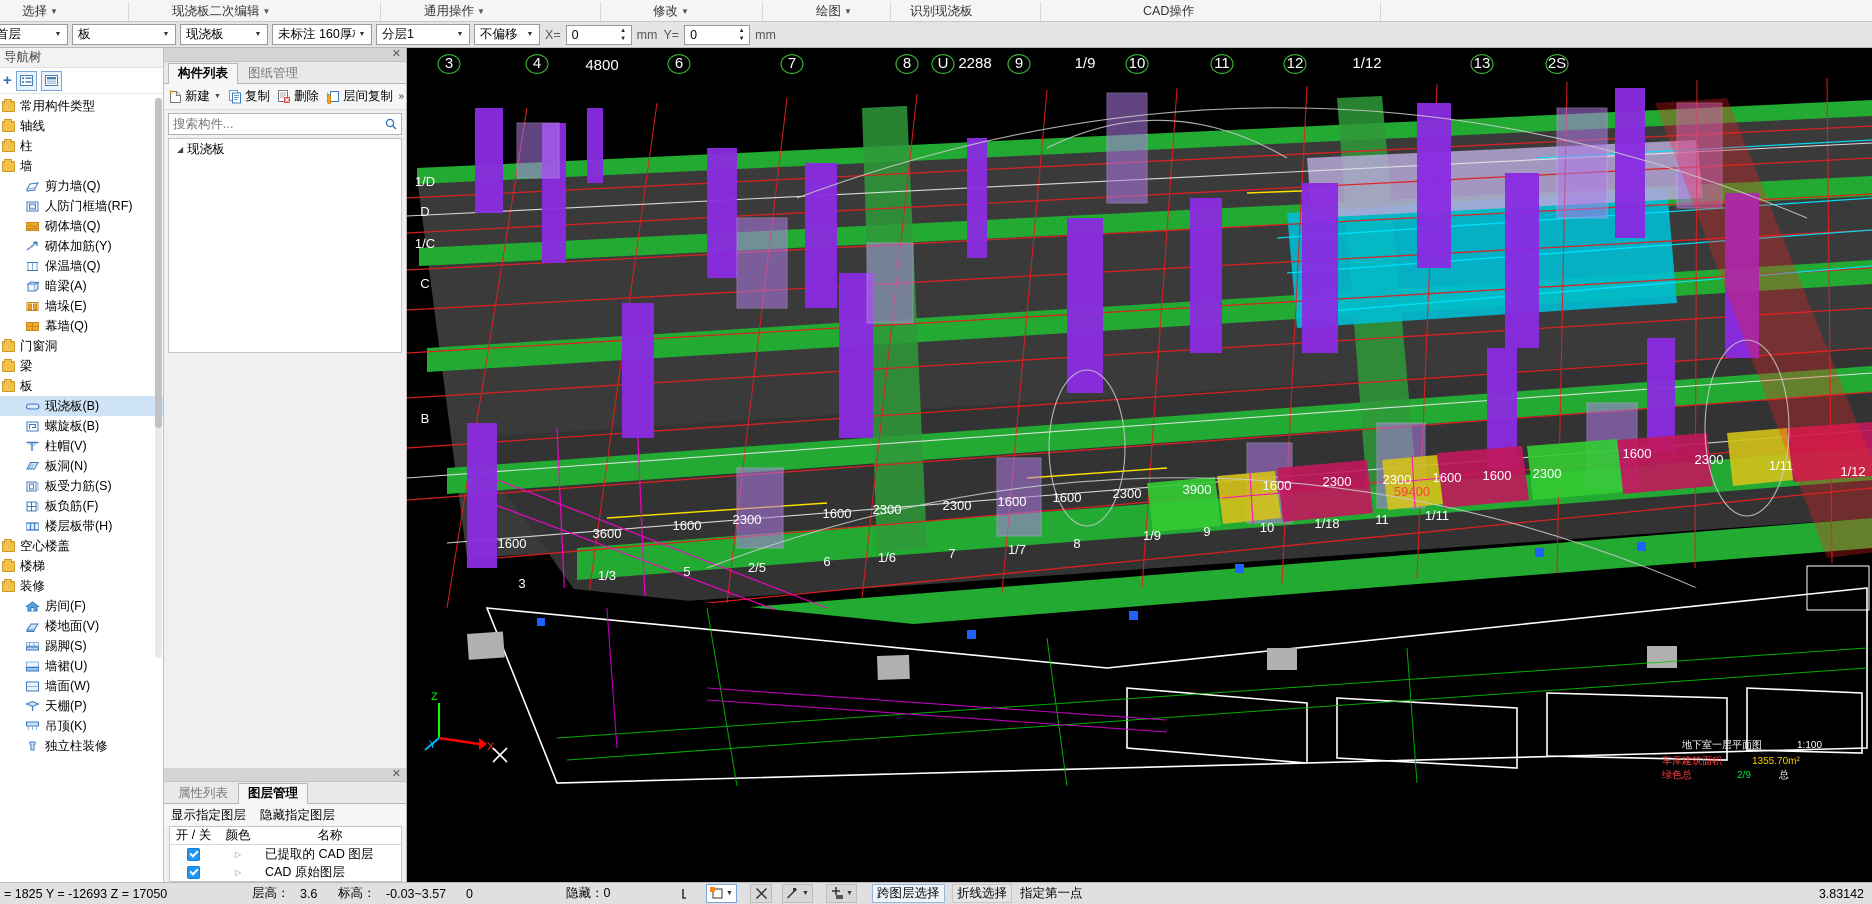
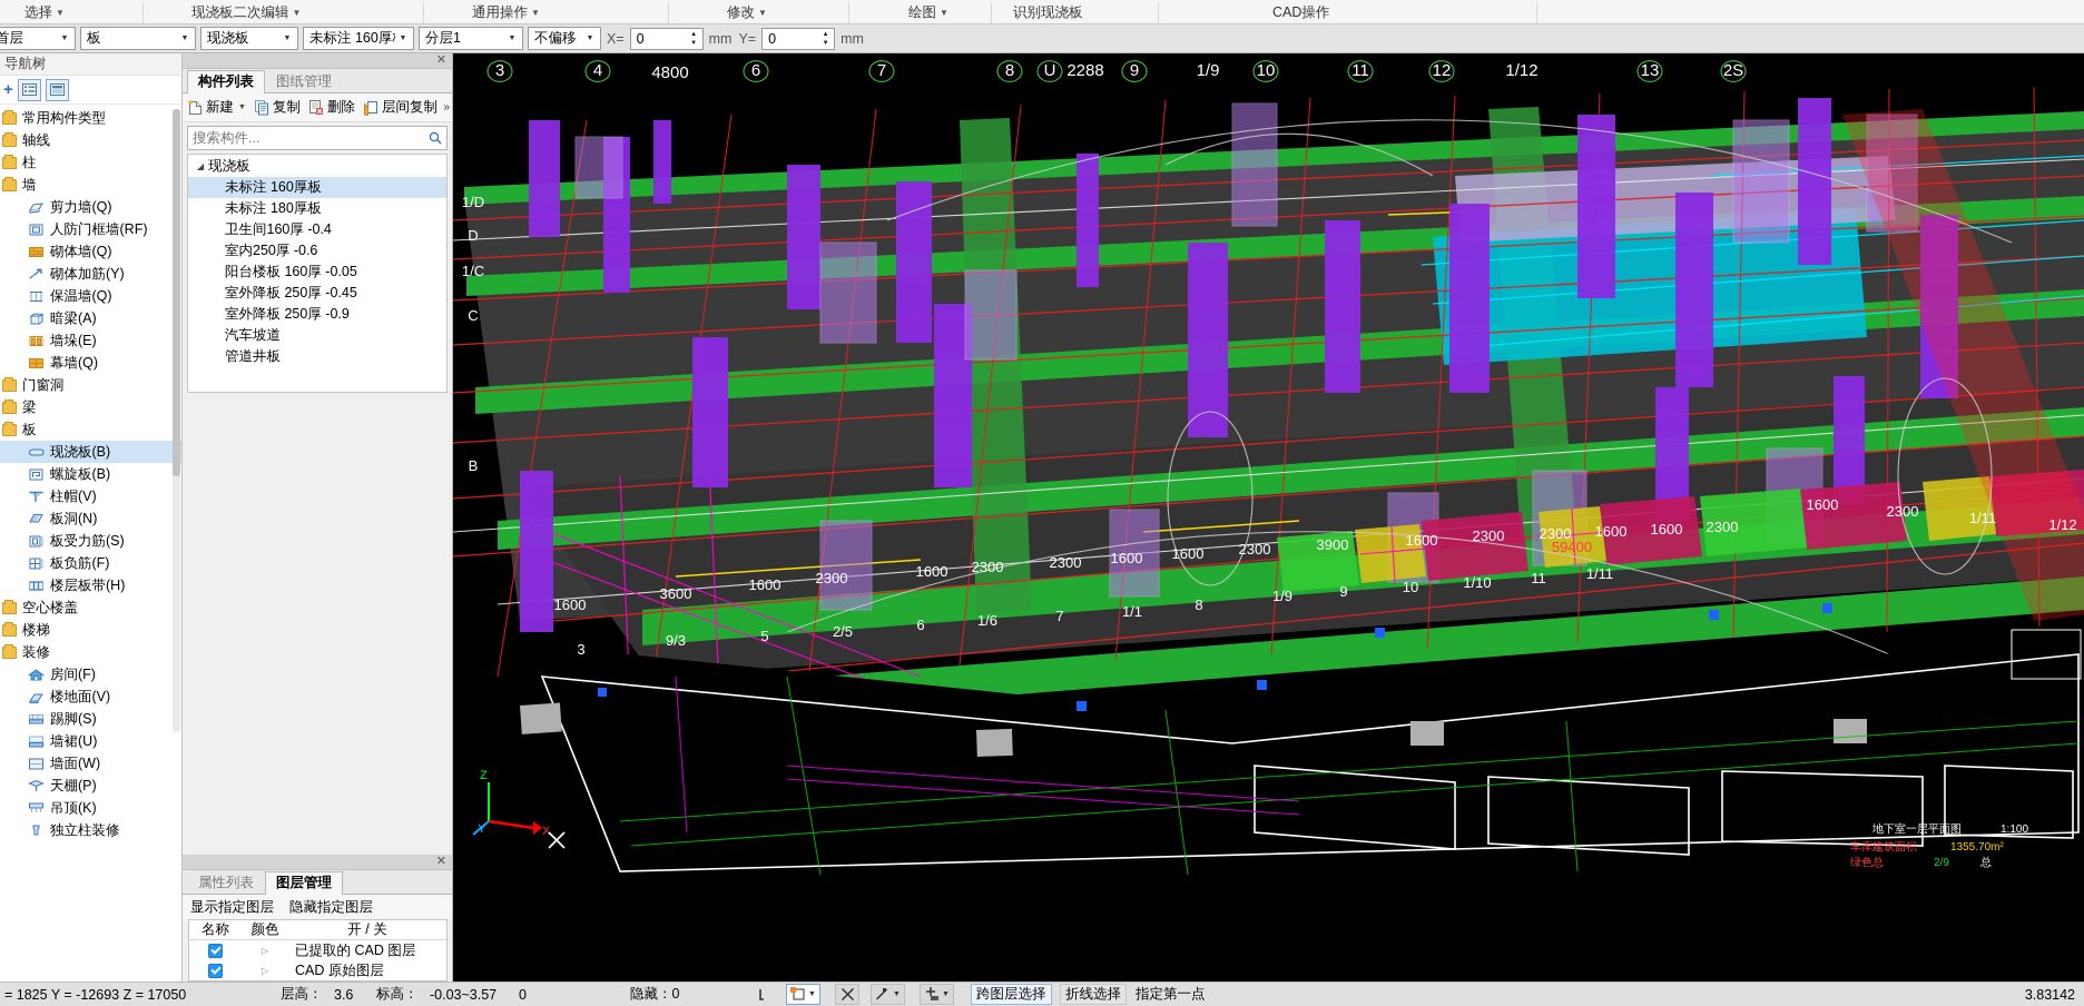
  选择
  ▼
  现浇板二次编辑
  ▼
  通用操作
  ▼
  修改
  ▼
  绘图
  ▼
  识别现浇板
  CAD操作
  首层
  板
  现浇板
  未标注 160厚
  分层1
  不偏移
  X=
  0
  mm
  Y=
  0
  mm
  导航树
  +
  常用构件类型
  轴线
  柱
  墙
  剪力墙(Q)
  人防门框墙(RF)
  砌体墙(Q)
  砌体加筋(Y)
  保温墙(Q)
  暗梁(A)
  墙垛(E)
  幕墙(Q)
  门窗洞
  梁
  板
  现浇板(B)
  螺旋板(B)
  柱帽(V)
  板洞(N)
  板受力筋(S)
  板负筋(F)
  楼层板带(H)
  空心楼盖
  楼梯
  装修
  房间(F)
  楼地面(V)
  踢脚(S)
  墙裙(U)
  墙面(W)
  天棚(P)
  吊顶(K)
  独立柱装修
  ✕
  构件列表
  图纸管理
  新建
  复制
  删除
  层间复制
  »
  搜索构件...
  ◢
  现浇板
+ 未标注 160厚板
+ 未标注 180厚板
+ 卫生间160厚 -0.4
+ 室内250厚 -0.6
+ 阳台楼板 160厚 -0.05
+ 室外降板 250厚 -0.45
+ 室外降板 250厚 -0.9
+ 汽车坡道
+ 管道井板
  ✕
  属性列表
  图层管理
  显示指定图层
  隐藏指定图层
- 开 / 关
+ 名称
  颜色
- 名称
+ 开 / 关
  ▷
  已提取的 CAD 图层
  ▷
  CAD 原始图层
  Z
  Y
  X
  3
  4
  6
  7
  8
  U
  9
  1/9
  10
  11
  12
  1/12
  13
  2S
  3
- 1/3
+ 9/3
  5
  2/5
  6
  1/6
  7
- 1/7
+ 1/1
  8
  1/9
  9
  10
- 1/18
+ 1/10
  11
  1/11
  4800
  2288
  1600
  3600
  1600
  2300
  1600
  2300
  2300
  1600
  1600
  2300
  3900
  1600
  2300
  2300
  1600
  1600
  2300
  59400
  1/D
  D
  1/C
  C
  B
  1600
  2300
  1/11
  1/12
  地下室一层平面图
  1:100
  车库建筑面积
  1355.70m²
  绿色总
  2/9
  总
  = 1825 Y = -12693 Z = 17050
  层高：
  3.6
  标高：
  -0.03~3.57
  0
  隐藏：0
  跨图层选择
  折线选择
  指定第一点
  3.83142
